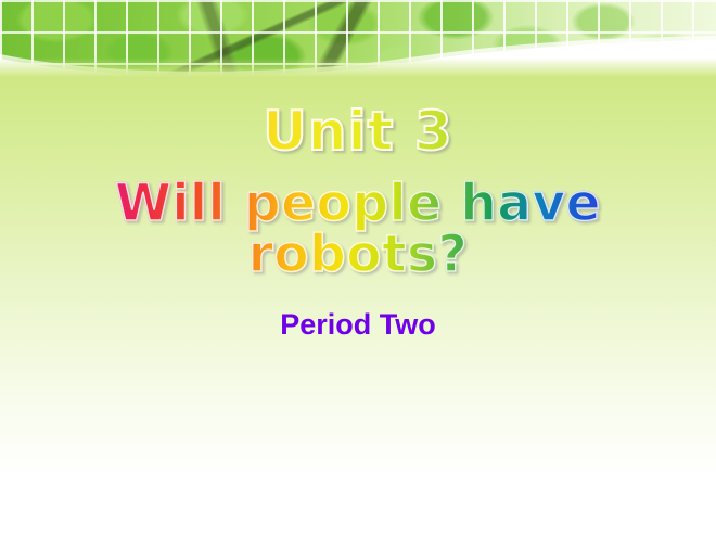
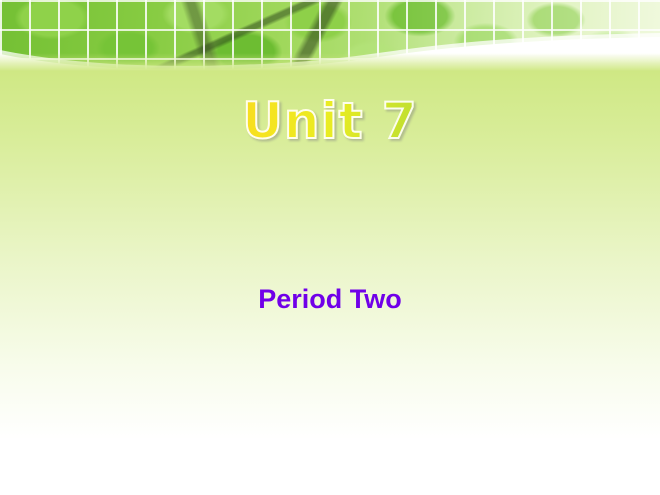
- Unit 3
+ Unit 7
- Will people have robots?
  Period Two
